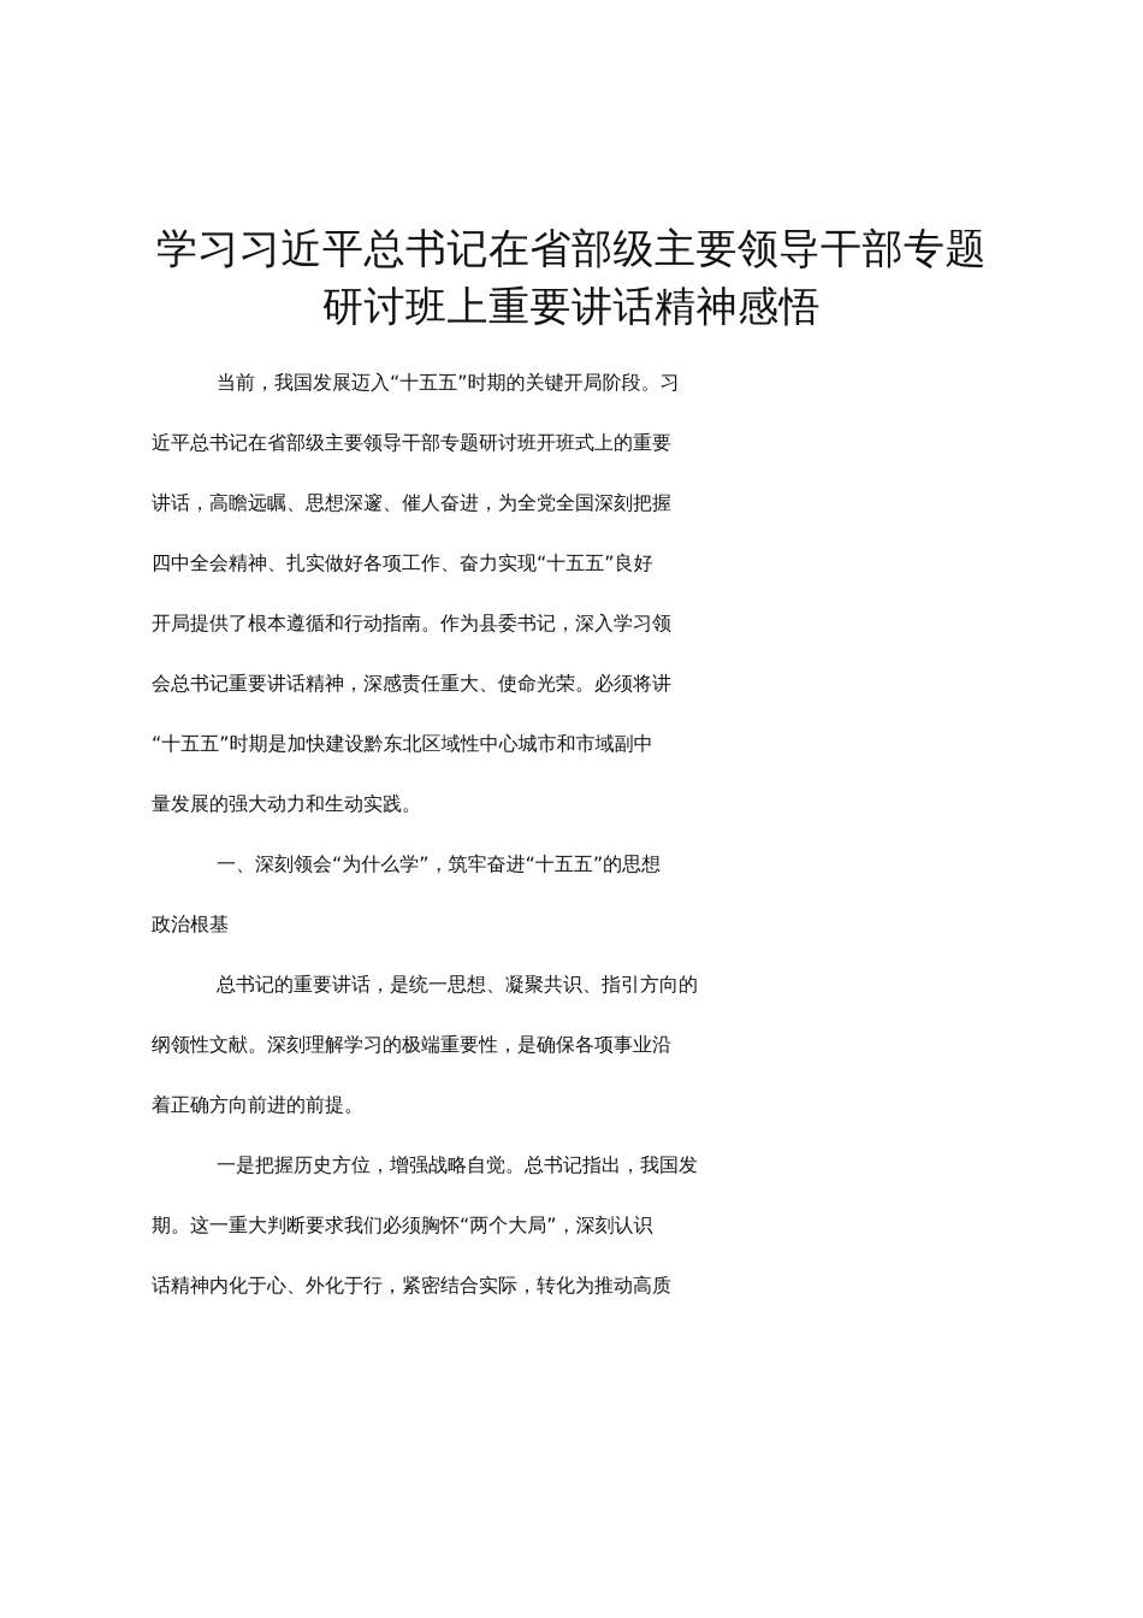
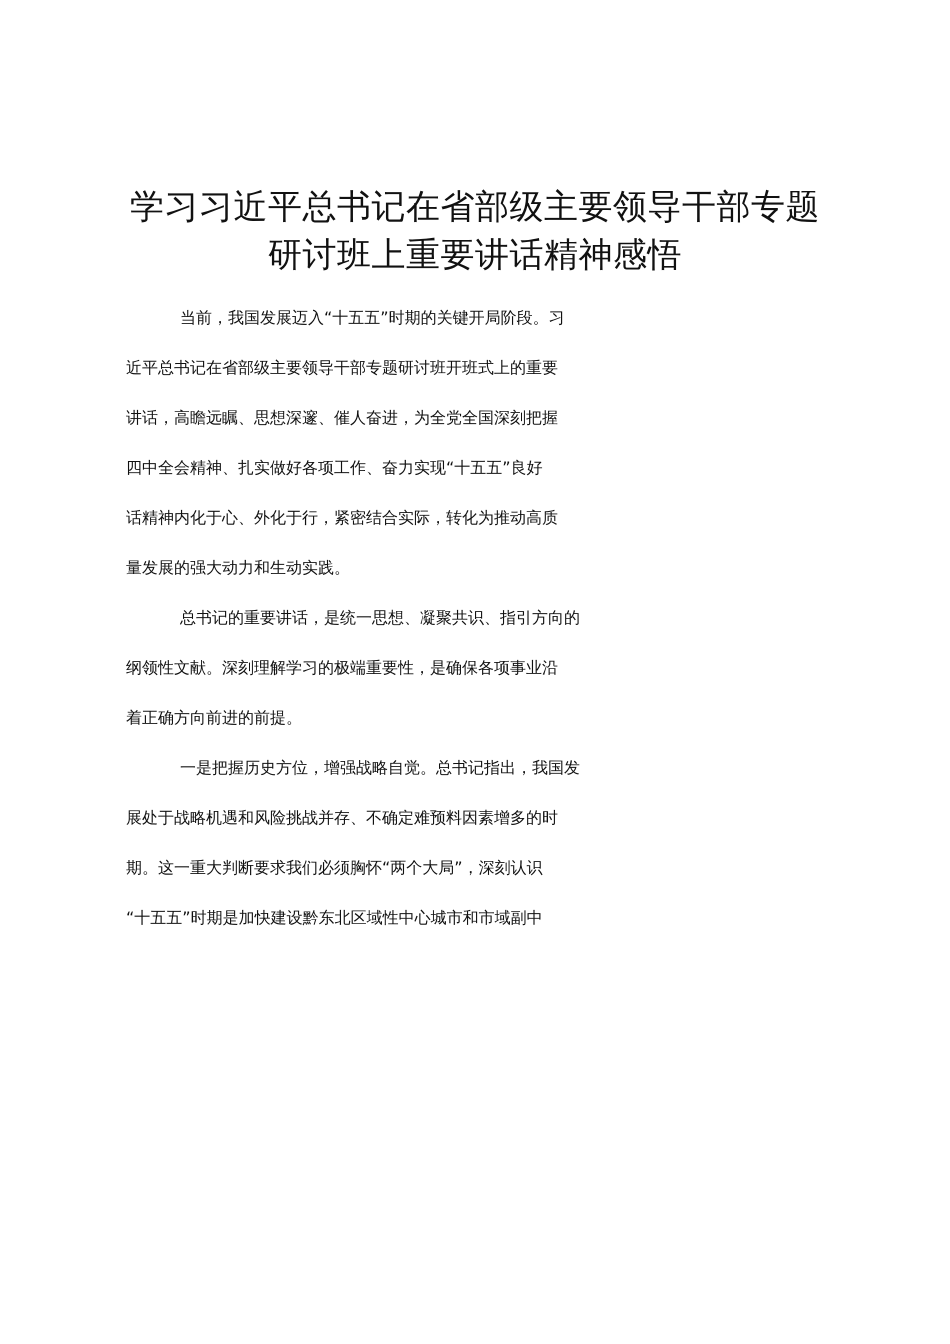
  学习习近平总书记在省部级主要领导干部专题
  研讨班上重要讲话精神感悟
  当前，我国发展迈入“十五五”时期的关键开局阶段。习
  近平总书记在省部级主要领导干部专题研讨班开班式上的重要
  讲话，高瞻远瞩、思想深邃、催人奋进，为全党全国深刻把握
  四中全会精神、扎实做好各项工作、奋力实现“十五五”良好
- 开局提供了根本遵循和行动指南。作为县委书记，深入学习领
- 会总书记重要讲话精神，深感责任重大、使命光荣。必须将讲
- “十五五”时期是加快建设黔东北区域性中心城市和市域副中
+ 话精神内化于心、外化于行，紧密结合实际，转化为推动高质
  量发展的强大动力和生动实践。
- 一、深刻领会“为什么学”，筑牢奋进“十五五”的思想
- 政治根基
  总书记的重要讲话，是统一思想、凝聚共识、指引方向的
  纲领性文献。深刻理解学习的极端重要性，是确保各项事业沿
  着正确方向前进的前提。
  一是把握历史方位，增强战略自觉。总书记指出，我国发
+ 展处于战略机遇和风险挑战并存、不确定难预料因素增多的时
  期。这一重大判断要求我们必须胸怀“两个大局”，深刻认识
- 话精神内化于心、外化于行，紧密结合实际，转化为推动高质
+ “十五五”时期是加快建设黔东北区域性中心城市和市域副中
